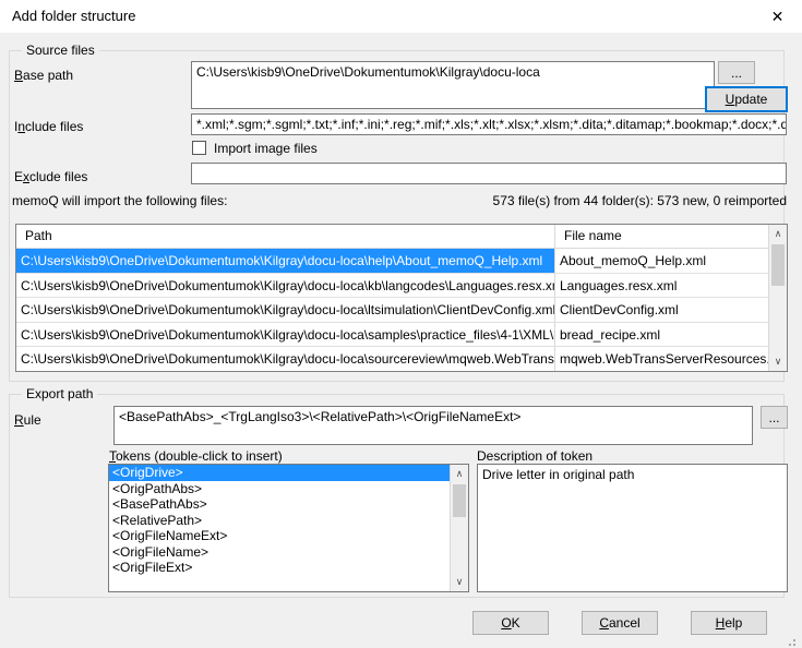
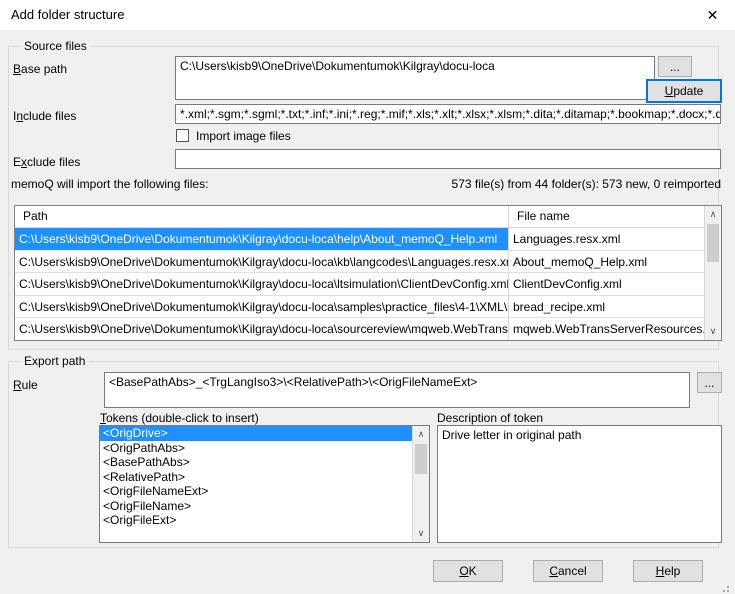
  Add folder structure
  ✕
  Source files
  Base path
  C:\Users\kisb9\OneDrive\Dokumentumok\Kilgray\docu-loca
  ...
  U
  pdate
  Include files
  *.xml;*.sgm;*.sgml;*.txt;*.inf;*.ini;*.reg;*.mif;*.xls;*.xlt;*.xlsx;*.xlsm;*.dita;*.ditamap;*.bookmap;*.docx;*.d
  Import image files
  Exclude files
  memoQ will import the following files:
  573 file(s) from 44 folder(s): 573 new, 0 reimported
  Path
  File name
  C:\Users\kisb9\OneDrive\Dokumentumok\Kilgray\docu-loca\help\About_memoQ_Help.xml
- About_memoQ_Help.xml
+ Languages.resx.xml
  C:\Users\kisb9\OneDrive\Dokumentumok\Kilgray\docu-loca\kb\langcodes\Languages.resx.x
- Languages.resx.xml
+ About_memoQ_Help.xml
  C:\Users\kisb9\OneDrive\Dokumentumok\Kilgray\docu-loca\ltsimulation\ClientDevConfig.xml
  ClientDevConfig.xml
  C:\Users\kisb9\OneDrive\Dokumentumok\Kilgray\docu-loca\samples\practice_files\4-1\XML\
  bread_recipe.xml
  C:\Users\kisb9\OneDrive\Dokumentumok\Kilgray\docu-loca\sourcereview\mqweb.WebTrans
  mqweb.WebTransServerResources
  ∧
  ∨
  Export path
  Rule
  <BasePathAbs>_<TrgLangIso3>\<RelativePath>\<OrigFileNameExt>
  ...
  Tokens (double-click to insert)
  <OrigDrive>
  <OrigPathAbs>
  <BasePathAbs>
  <RelativePath>
  <OrigFileNameExt>
  <OrigFileName>
  <OrigFileExt>
  ∧
  ∨
  Description of token
  Drive letter in original path
  O
  K
  C
  ancel
  H
  elp
